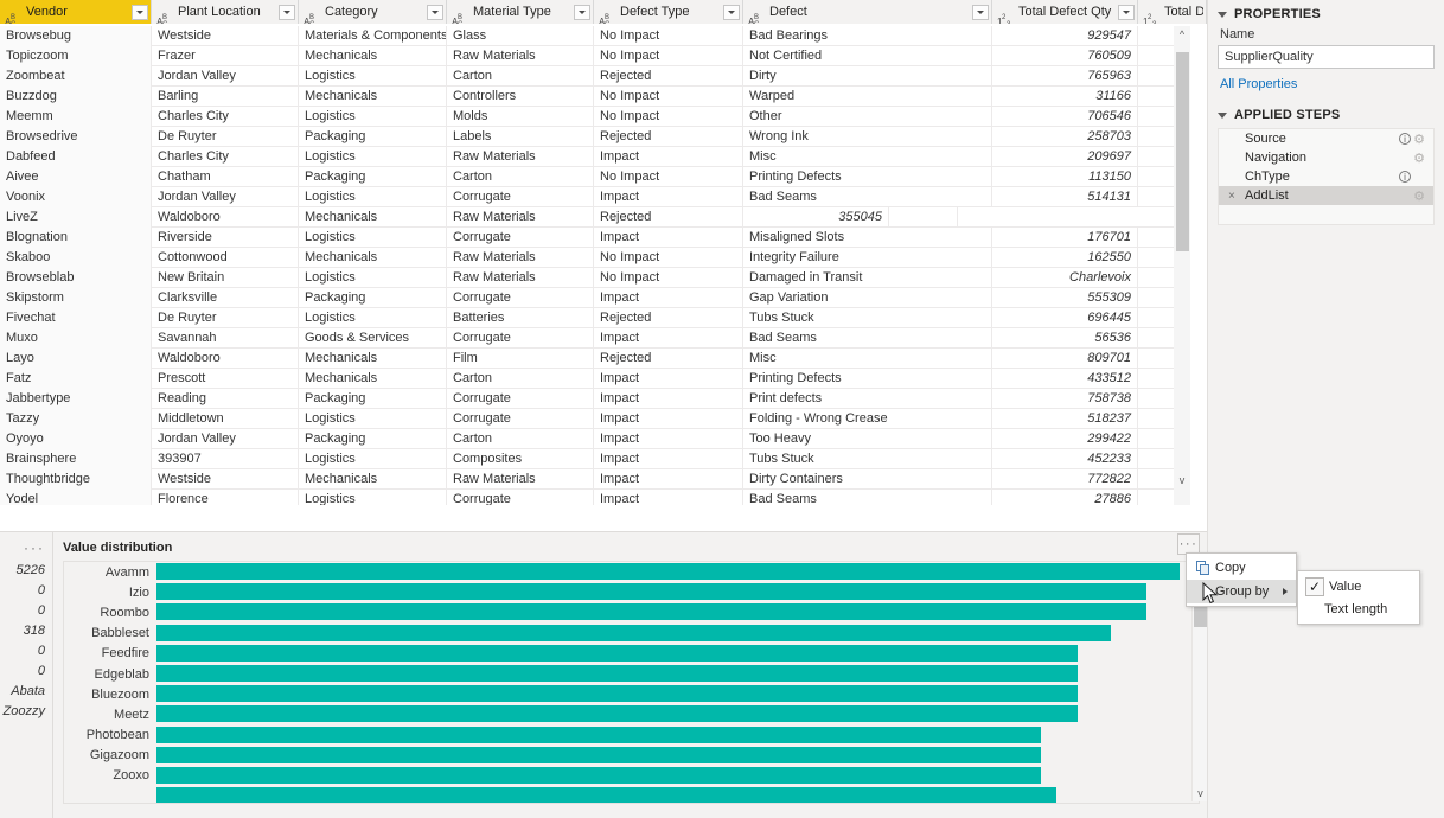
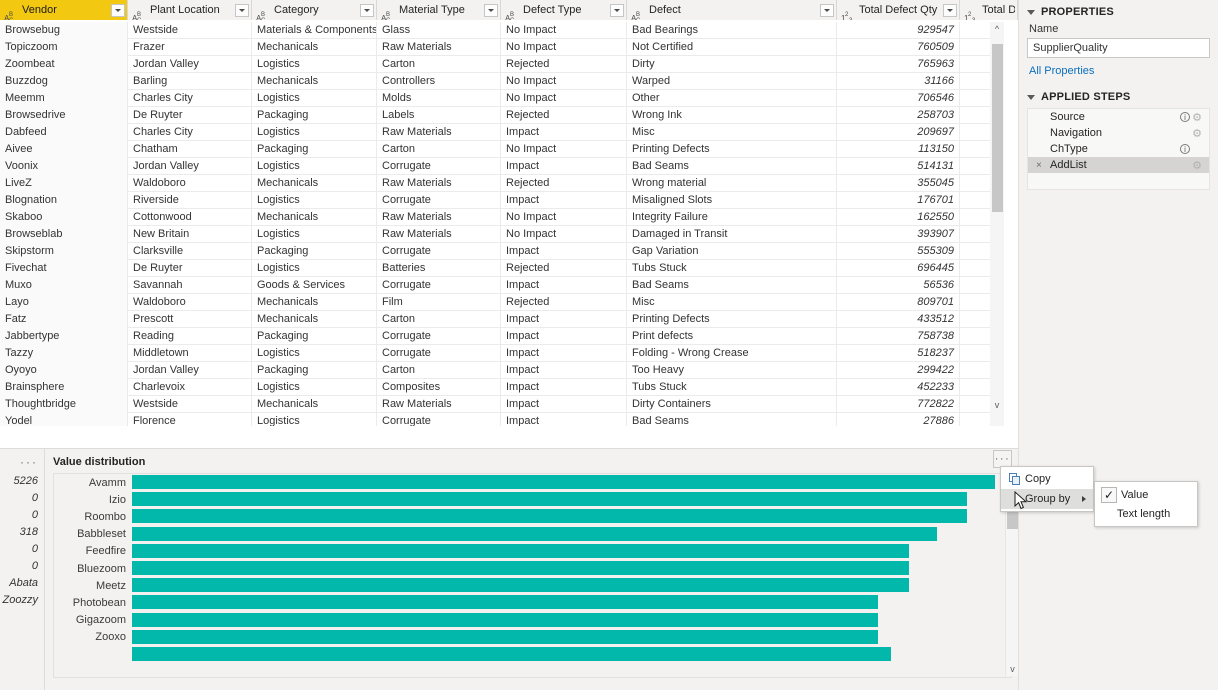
  A
  Vendor
  A
  Plant Location
  A
  Category
  A
  Material Type
  A
  Defect Type
  A
  Defect
  1
  Total Defect Qty
  1
  Total D
  Browsebug
  Westside
  Materials & Components
  Glass
  No Impact
  Bad Bearings
  929547
  Topiczoom
  Frazer
  Mechanicals
  Raw Materials
  No Impact
  Not Certified
  760509
  Zoombeat
  Jordan Valley
  Logistics
  Carton
  Rejected
  Dirty
  765963
  Buzzdog
  Barling
  Mechanicals
  Controllers
  No Impact
  Warped
  31166
  Meemm
  Charles City
  Logistics
  Molds
  No Impact
  Other
  706546
  Browsedrive
  De Ruyter
  Packaging
  Labels
  Rejected
  Wrong Ink
  258703
  Dabfeed
  Charles City
  Logistics
  Raw Materials
  Impact
  Misc
  209697
  Aivee
  Chatham
  Packaging
  Carton
  No Impact
  Printing Defects
  113150
  Voonix
  Jordan Valley
  Logistics
  Corrugate
  Impact
  Bad Seams
  514131
  LiveZ
  Waldoboro
  Mechanicals
  Raw Materials
  Rejected
+ Wrong material
  355045
  Blognation
  Riverside
  Logistics
  Corrugate
  Impact
  Misaligned Slots
  176701
  Skaboo
  Cottonwood
  Mechanicals
  Raw Materials
  No Impact
  Integrity Failure
  162550
  Browseblab
  New Britain
  Logistics
  Raw Materials
  No Impact
  Damaged in Transit
- Charlevoix
+ 393907
  Skipstorm
  Clarksville
  Packaging
  Corrugate
  Impact
  Gap Variation
  555309
  Fivechat
  De Ruyter
  Logistics
  Batteries
  Rejected
  Tubs Stuck
  696445
  Muxo
  Savannah
  Goods & Services
  Corrugate
  Impact
  Bad Seams
  56536
  Layo
  Waldoboro
  Mechanicals
  Film
  Rejected
  Misc
  809701
  Fatz
  Prescott
  Mechanicals
  Carton
  Impact
  Printing Defects
  433512
  Jabbertype
  Reading
  Packaging
  Corrugate
  Impact
  Print defects
  758738
  Tazzy
  Middletown
  Logistics
  Corrugate
  Impact
  Folding - Wrong Crease
  518237
  Oyoyo
  Jordan Valley
  Packaging
  Carton
  Impact
  Too Heavy
  299422
  Brainsphere
- 393907
+ Charlevoix
  Logistics
  Composites
  Impact
  Tubs Stuck
  452233
  Thoughtbridge
  Westside
  Mechanicals
  Raw Materials
  Impact
  Dirty Containers
  772822
  Yodel
  Florence
  Logistics
  Corrugate
  Impact
  Bad Seams
  27886
  ^
  v
  ···
  5226
  0
  0
  318
  0
  0
  Abata
  Zoozzy
  Value distribution
  Avamm
  Izio
  Roombo
  Babbleset
  Feedfire
- Edgeblab
  Bluezoom
  Meetz
  Photobean
  Gigazoom
  Zooxo
  v
  ···
  Copy
  Group by
  ✓
  Value
  Text length
  PROPERTIES
  Name
  SupplierQuality
  All Properties
  APPLIED STEPS
  Source
  i
  ⚙
  Navigation
  ⚙
  ChType
  i
  ×
  AddList
  ⚙
